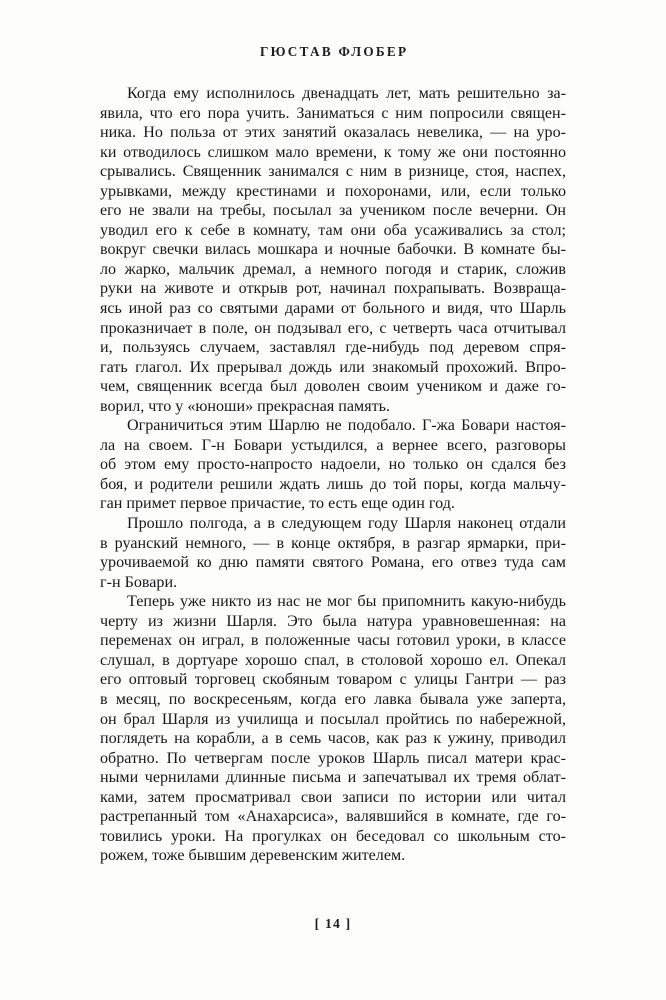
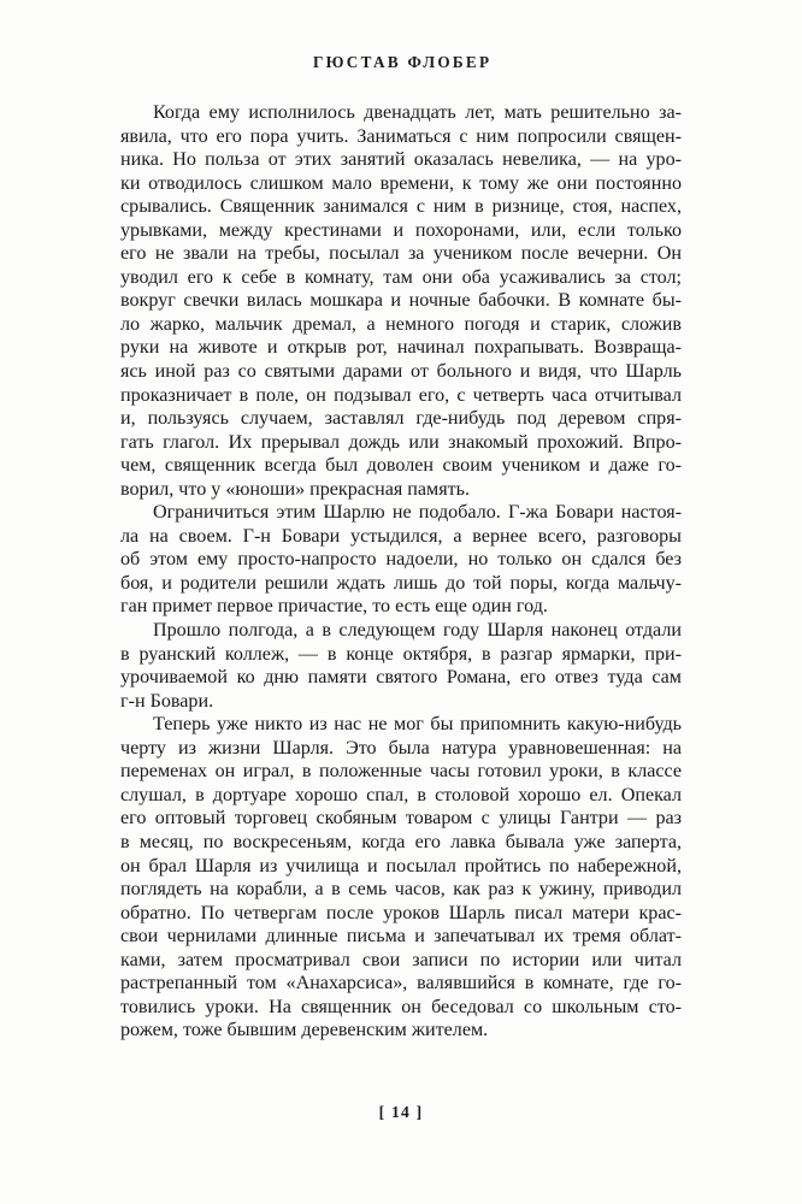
  ГЮСТАВ ФЛОБЕР
  Когда ему исполнилось двенадцать лет, мать решительно за-
  явила, что его пора учить. Заниматься с ним попросили священ-
  ника. Но польза от этих занятий оказалась невелика, — на уро-
  ки отводилось слишком мало времени, к тому же они постоянно
  срывались. Священник занимался с ним в ризнице, стоя, наспех,
  урывками, между крестинами и похоронами, или, если только
  его не звали на требы, посылал за учеником после вечерни. Он
  уводил его к себе в комнату, там они оба усаживались за стол;
  вокруг свечки вилась мошкара и ночные бабочки. В комнате бы-
  ло жарко, мальчик дремал, а немного погодя и старик, сложив
  руки на животе и открыв рот, начинал похрапывать. Возвраща-
  ясь иной раз со святыми дарами от больного и видя, что Шарль
  проказничает в поле, он подзывал его, с четверть часа отчитывал
  и, пользуясь случаем, заставлял где-нибудь под деревом спря-
  гать глагол. Их прерывал дождь или знакомый прохожий. Впро-
  чем, священник всегда был доволен своим учеником и даже го-
  ворил, что у «юноши» прекрасная память.
  Ограничиться этим Шарлю не подобало. Г-жа Бовари настоя-
  ла на своем. Г-н Бовари устыдился, а вернее всего, разговоры
  об этом ему просто-напросто надоели, но только он сдался без
  боя, и родители решили ждать лишь до той поры, когда мальчу-
  ган примет первое причастие, то есть еще один год.
  Прошло полгода, а в следующем году Шарля наконец отдали
- в руанский немного, — в конце октября, в разгар ярмарки, при-
+ в руанский коллеж, — в конце октября, в разгар ярмарки, при-
  урочиваемой ко дню памяти святого Романа, его отвез туда сам
  г-н Бовари.
  Теперь уже никто из нас не мог бы припомнить какую-нибудь
  черту из жизни Шарля. Это была натура уравновешенная: на
  переменах он играл, в положенные часы готовил уроки, в классе
  слушал, в дортуаре хорошо спал, в столовой хорошо ел. Опекал
  его оптовый торговец скобяным товаром с улицы Гантри — раз
  в месяц, по воскресеньям, когда его лавка бывала уже заперта,
  он брал Шарля из училища и посылал пройтись по набережной,
  поглядеть на корабли, а в семь часов, как раз к ужину, приводил
  обратно. По четвергам после уроков Шарль писал матери крас-
- ными чернилами длинные письма и запечатывал их тремя облат-
+ свои чернилами длинные письма и запечатывал их тремя облат-
  ками, затем просматривал свои записи по истории или читал
  растрепанный том «Анахарсиса», валявшийся в комнате, где го-
- товились уроки. На прогулках он беседовал со школьным сто-
+ товились уроки. На священник он беседовал со школьным сто-
  рожем, тоже бывшим деревенским жителем.
  [ 14 ]
